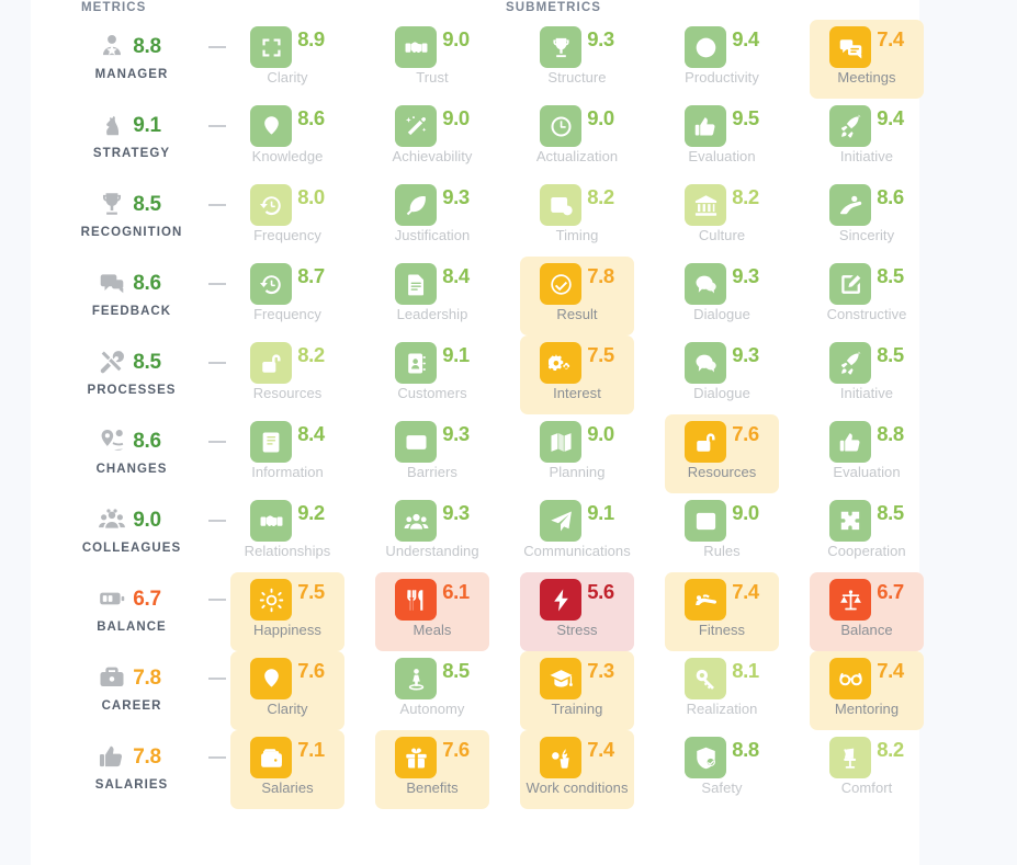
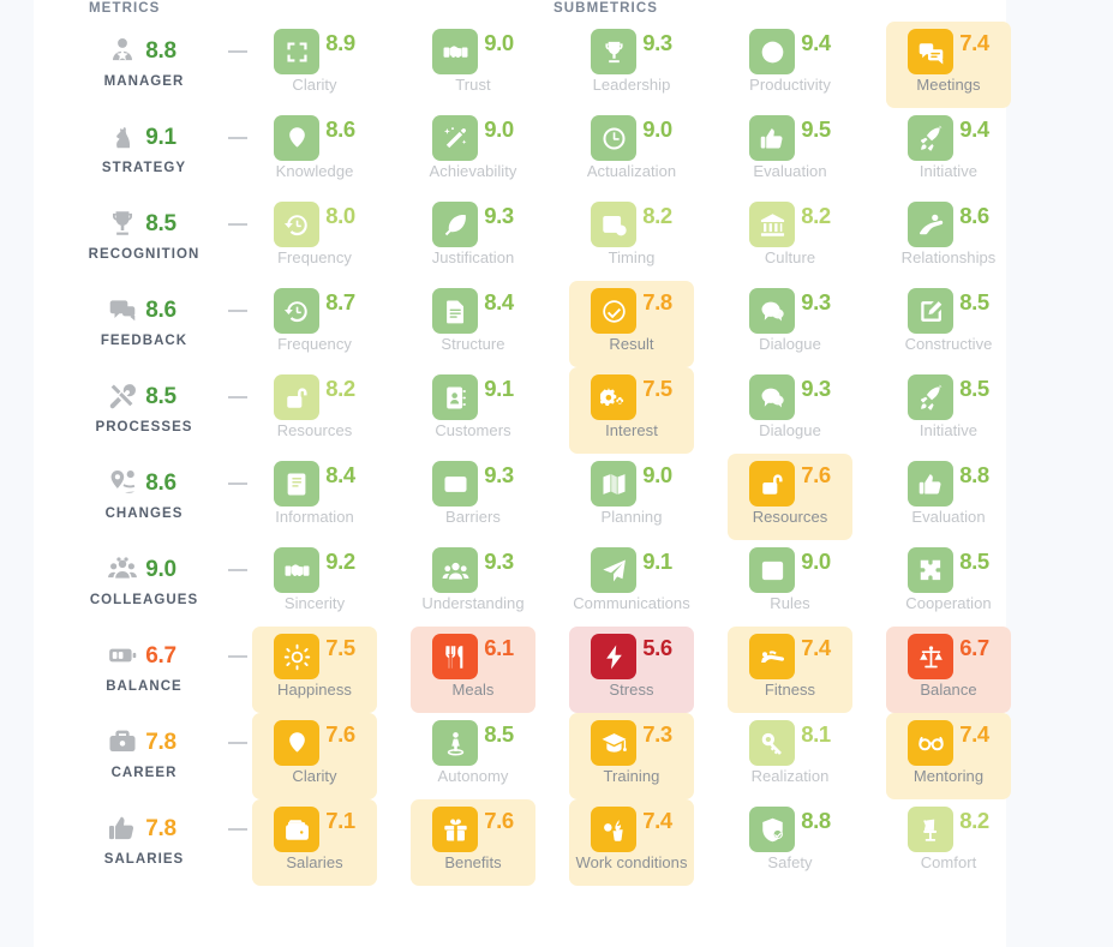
  METRICS
  SUBMETRICS
  8.8
  MANAGER
  8.9
  Clarity
  9.0
  Trust
  9.3
- Structure
+ Leadership
  9.4
  Productivity
  7.4
  Meetings
  9.1
  STRATEGY
  8.6
  Knowledge
  9.0
  Achievability
  9.0
  Actualization
  9.5
  Evaluation
  9.4
  Initiative
  8.5
  RECOGNITION
  8.0
  Frequency
  9.3
  Justification
  8.2
  Timing
  8.2
  Culture
  8.6
- Sincerity
+ Relationships
  8.6
  FEEDBACK
  8.7
  Frequency
  8.4
- Leadership
+ Structure
  7.8
  Result
  9.3
  Dialogue
  8.5
  Constructive
  8.5
  PROCESSES
  8.2
  Resources
  9.1
  Customers
  7.5
  Interest
  9.3
  Dialogue
  8.5
  Initiative
  8.6
  CHANGES
  8.4
  Information
  9.3
  Barriers
  9.0
  Planning
  7.6
  Resources
  8.8
  Evaluation
  9.0
  COLLEAGUES
  9.2
- Relationships
+ Sincerity
  9.3
  Understanding
  9.1
  Communications
  9.0
  Rules
  8.5
  Cooperation
  6.7
  BALANCE
  7.5
  Happiness
  6.1
  Meals
  5.6
  Stress
  7.4
  Fitness
  6.7
  Balance
  7.8
  CAREER
  7.6
  Clarity
  8.5
  Autonomy
  7.3
  Training
  8.1
  Realization
  7.4
  Mentoring
  7.8
  SALARIES
  7.1
  Salaries
  7.6
  Benefits
  7.4
  Work conditions
  8.8
  Safety
  8.2
  Comfort
